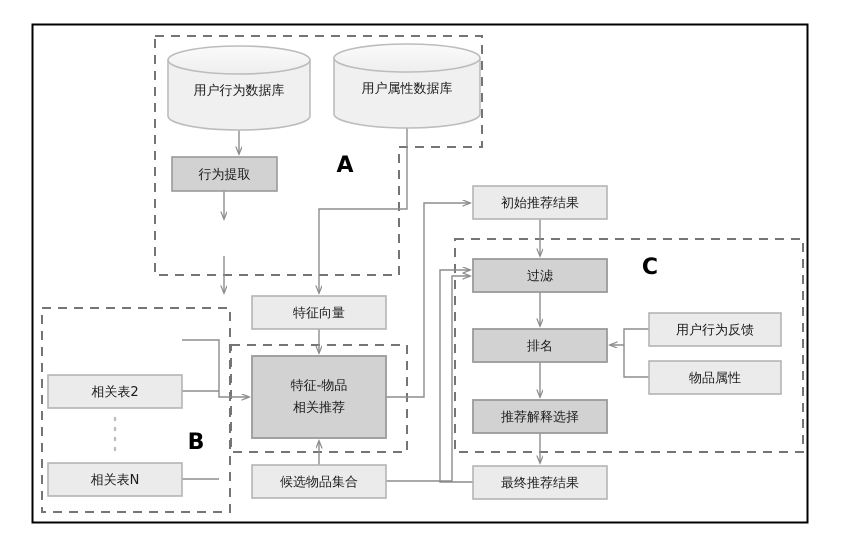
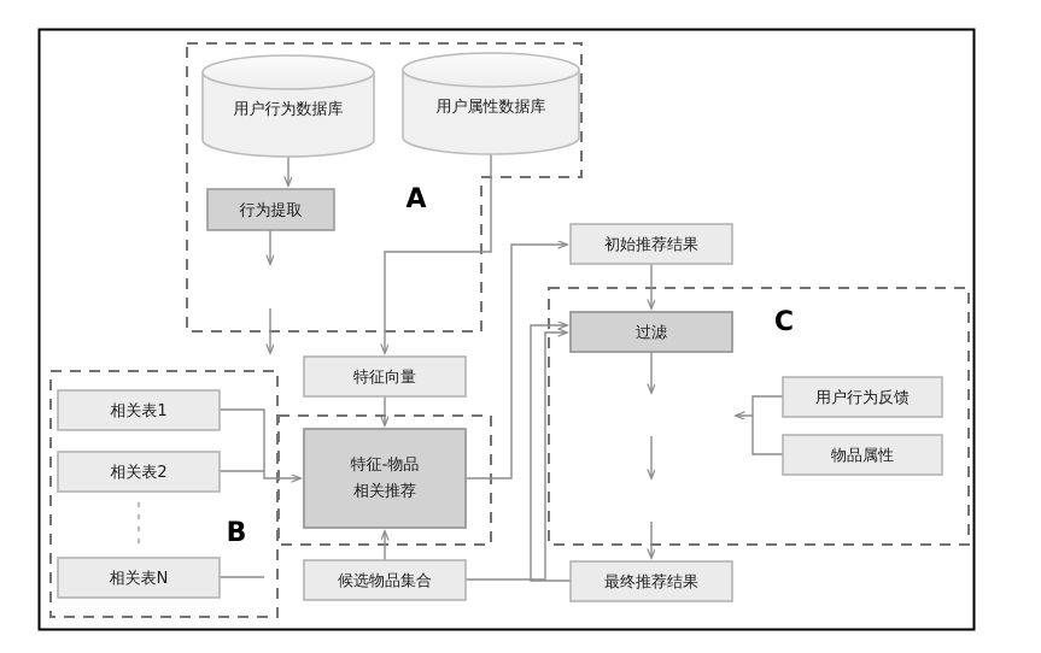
  用户行为数据库
  用户属性数据库
  行为提取
  特征向量
+ 相关表1
  相关表2
  相关表N
  特征-物品
  相关推荐
  候选物品集合
  初始推荐结果
  过滤
- 排名
- 推荐解释选择
  最终推荐结果
  用户行为反馈
  物品属性
  A
  B
  C
